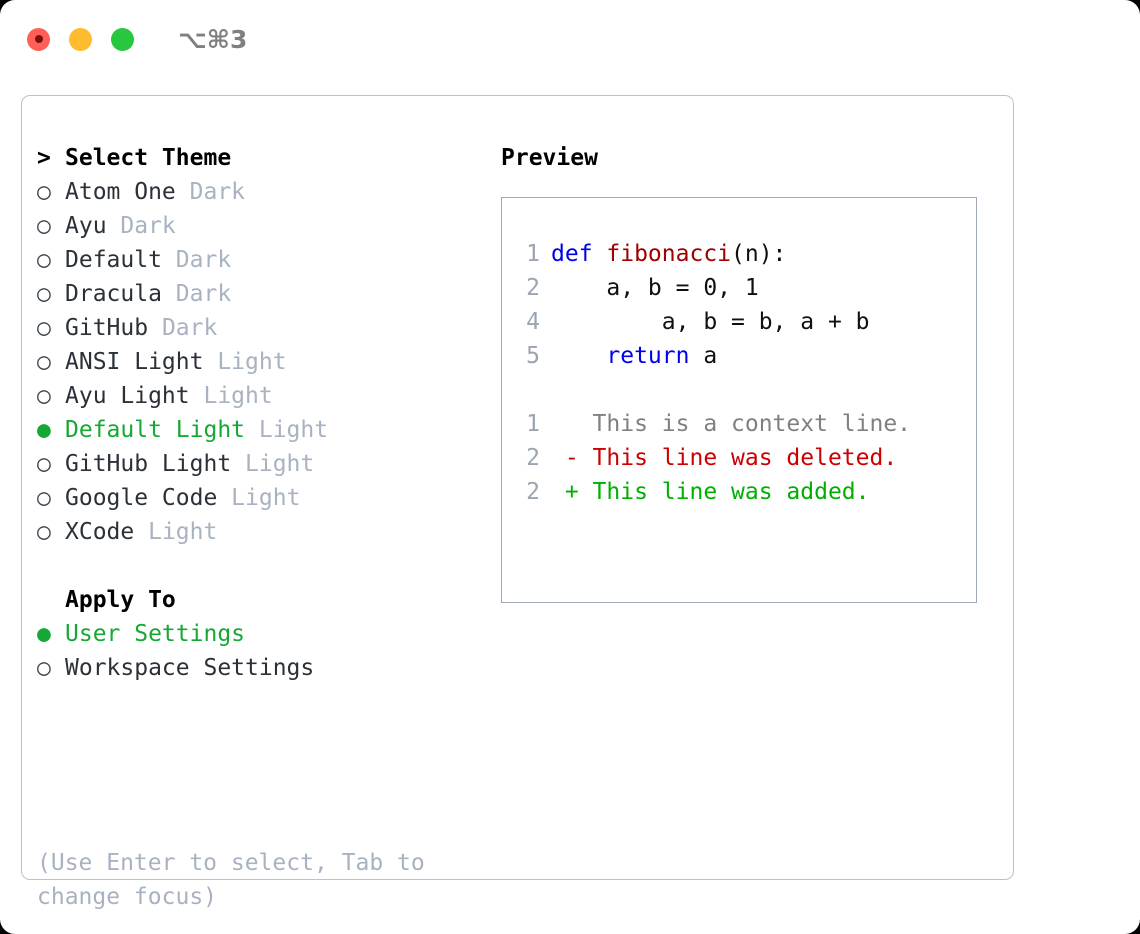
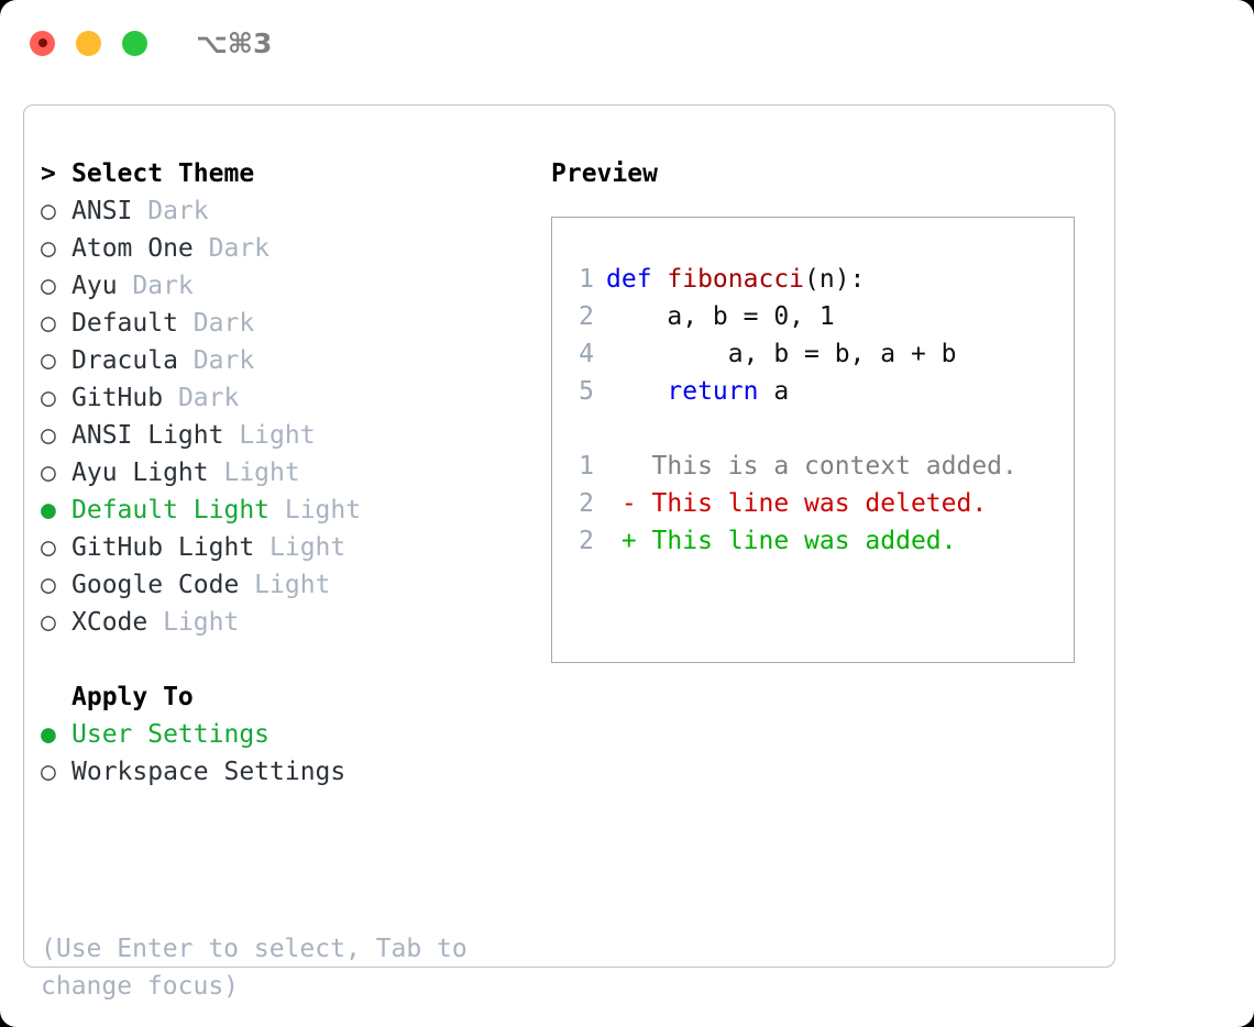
  ⌥⌘3
  > Select Theme
+ ○ ANSI Dark
  ○ Atom One Dark
  ○ Ayu Dark
  ○ Default Dark
  ○ Dracula Dark
  ○ GitHub Dark
  ○ ANSI Light Light
  ○ Ayu Light Light
  ● Default Light Light
  ○ GitHub Light Light
  ○ Google Code Light
  ○ XCode Light
  Apply To
  ● User Settings
  ○ Workspace Settings
  (Use Enter to select, Tab to change focus)
  Preview
  1 def fibonacci(n):
  2 a, b = 0, 1
  4 a, b = b, a + b
  5 return a
- 1 This is a context line.
+ 1 This is a context added.
  2 - This line was deleted.
  2 + This line was added.
